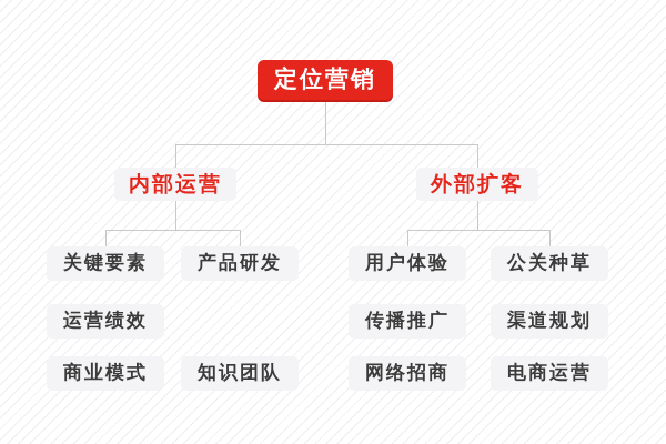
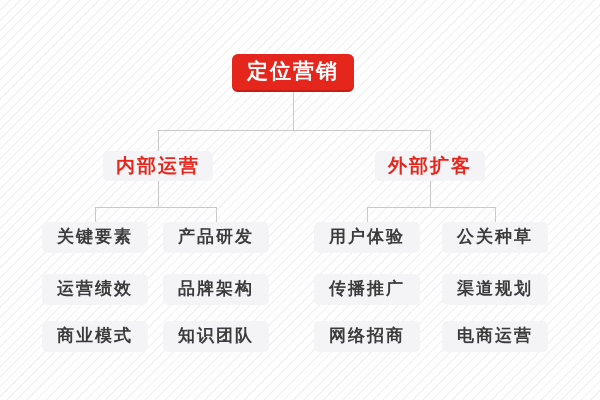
  定位营销
  内部运营
  外部扩客
  关键要素
  产品研发
  运营绩效
+ 品牌架构
  商业模式
  知识团队
  用户体验
  公关种草
  传播推广
  渠道规划
  网络招商
  电商运营
